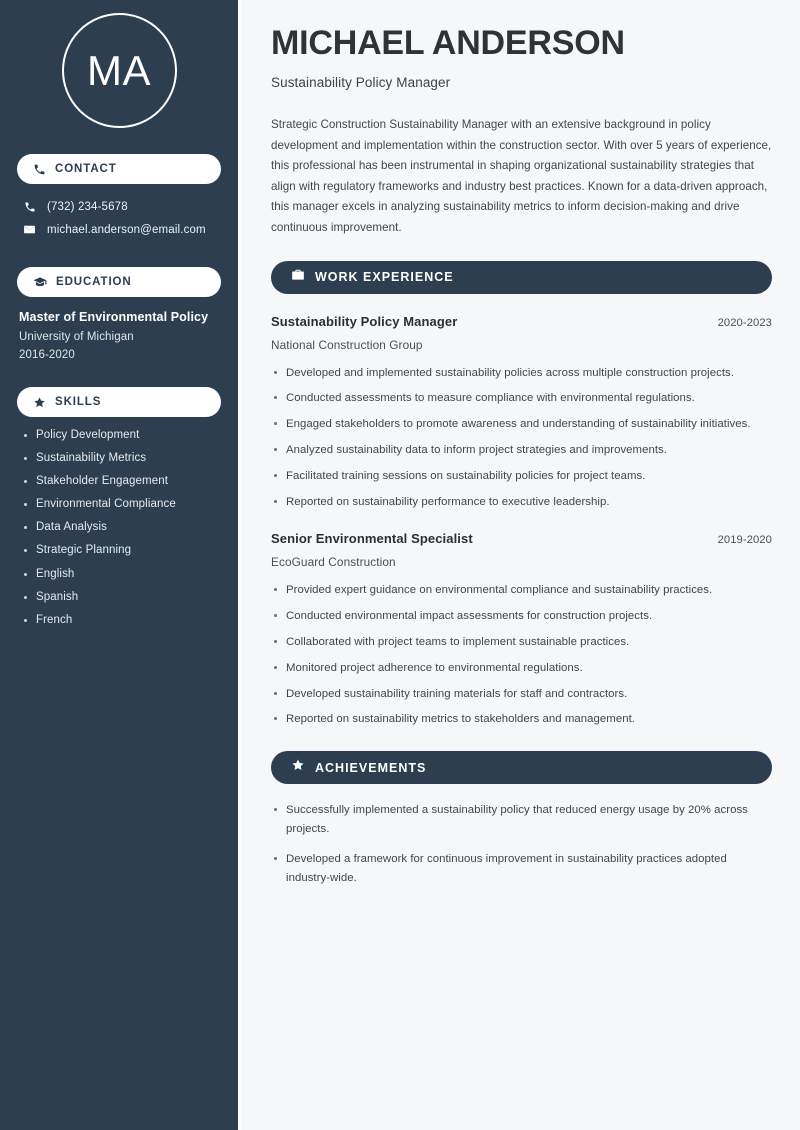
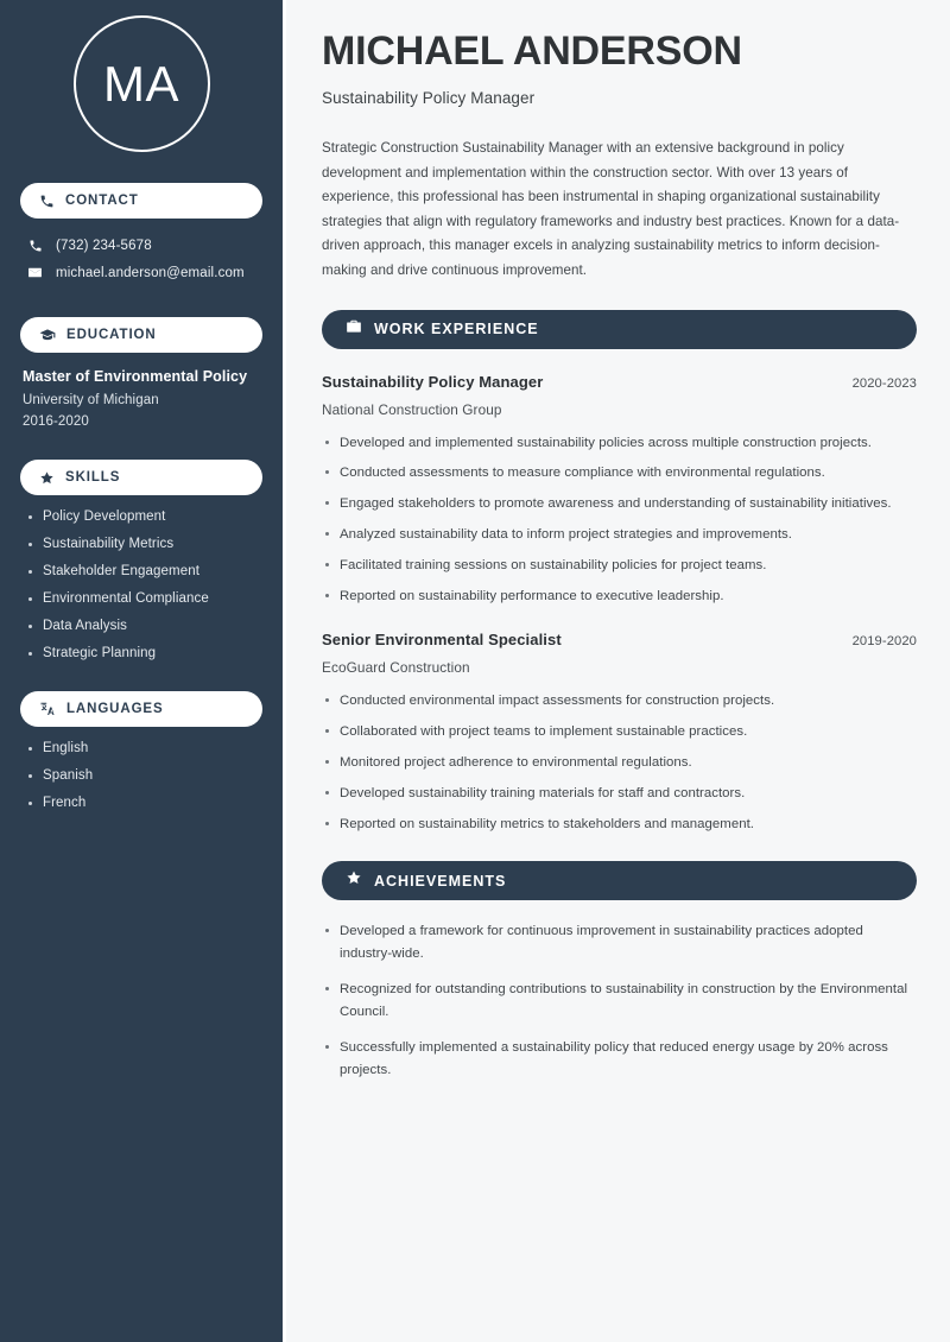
  MA
  CONTACT
  (732) 234-5678
  michael.anderson@email.com
  EDUCATION
  Master of Environmental Policy
  University of Michigan
  2016-2020
  SKILLS
  Policy Development
  Sustainability Metrics
  Stakeholder Engagement
  Environmental Compliance
  Data Analysis
  Strategic Planning
+ LANGUAGES
  English
  Spanish
  French
  MICHAEL ANDERSON
  Sustainability Policy Manager
- Strategic Construction Sustainability Manager with an extensive background in policy development and implementation within the construction sector. With over 5 years of experience, this professional has been instrumental in shaping organizational sustainability strategies that align with regulatory frameworks and industry best practices. Known for a data-driven approach, this manager excels in analyzing sustainability metrics to inform decision-making and drive continuous improvement.
+ Strategic Construction Sustainability Manager with an extensive background in policy development and implementation within the construction sector. With over 13 years of experience, this professional has been instrumental in shaping organizational sustainability strategies that align with regulatory frameworks and industry best practices. Known for a data-driven approach, this manager excels in analyzing sustainability metrics to inform decision-making and drive continuous improvement.
  WORK EXPERIENCE
  Sustainability Policy Manager
  2020-2023
  National Construction Group
  Developed and implemented sustainability policies across multiple construction projects.
  Conducted assessments to measure compliance with environmental regulations.
  Engaged stakeholders to promote awareness and understanding of sustainability initiatives.
  Analyzed sustainability data to inform project strategies and improvements.
  Facilitated training sessions on sustainability policies for project teams.
  Reported on sustainability performance to executive leadership.
  Senior Environmental Specialist
  2019-2020
  EcoGuard Construction
- Provided expert guidance on environmental compliance and sustainability practices.
  Conducted environmental impact assessments for construction projects.
  Collaborated with project teams to implement sustainable practices.
  Monitored project adherence to environmental regulations.
  Developed sustainability training materials for staff and contractors.
  Reported on sustainability metrics to stakeholders and management.
  ACHIEVEMENTS
- Successfully implemented a sustainability policy that reduced energy usage by 20% across projects.
+ Developed a framework for continuous improvement in sustainability practices adopted industry-wide.
+ Recognized for outstanding contributions to sustainability in construction by the Environmental Council.
- Developed a framework for continuous improvement in sustainability practices adopted industry-wide.
+ Successfully implemented a sustainability policy that reduced energy usage by 20% across projects.
